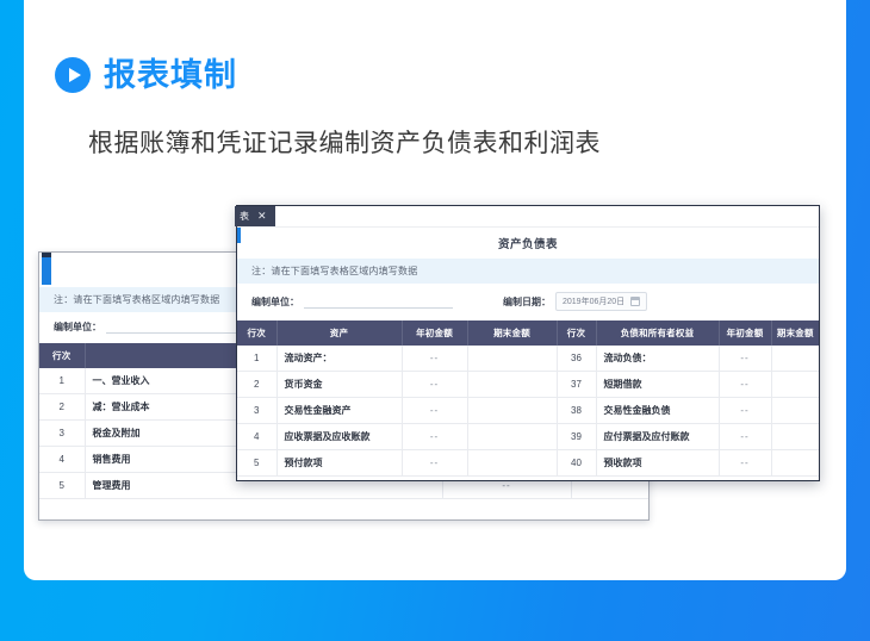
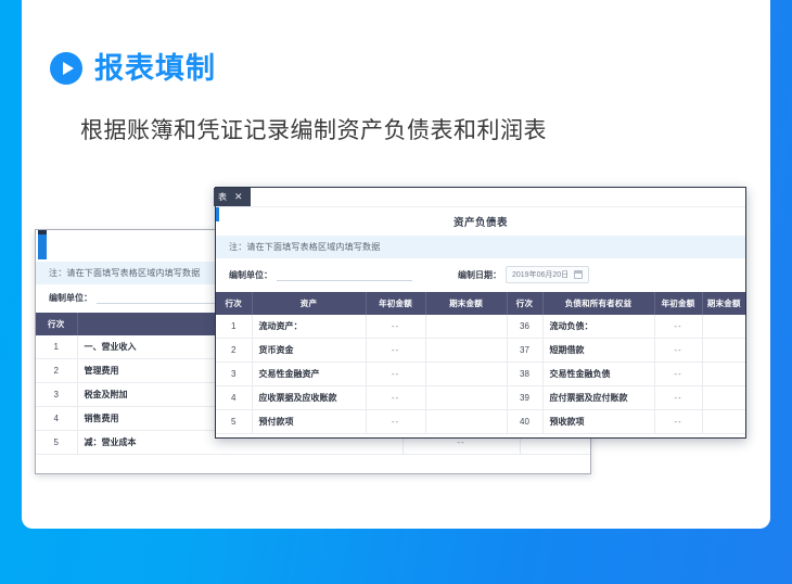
  报表填制
  根据账簿和凭证记录编制资产负债表和利润表
  注：请在下面填写表格区域内填写数据
  编制单位：
  1	一、营业收入
- 2	减：营业成本
+ 2	管理费用
  3	税金及附加
  4	销售费用
- 5	管理费用	--
+ 5	减：营业成本	--
  表
  ✕
  资产负债表
  注：请在下面填写表格区域内填写数据
  编制单位：
  编制日期：
  行次	资产	年初金额	期末金额	行次	负债和所有者权益	年初金额	期末金额
  1	流动资产：	--		36	流动负债：	--
  2	货币资金	--		37	短期借款	--
  3	交易性金融资产	--		38	交易性金融负债	--
  4	应收票据及应收账款	--		39	应付票据及应付账款	--
  5	预付款项	--		40	预收款项	--
